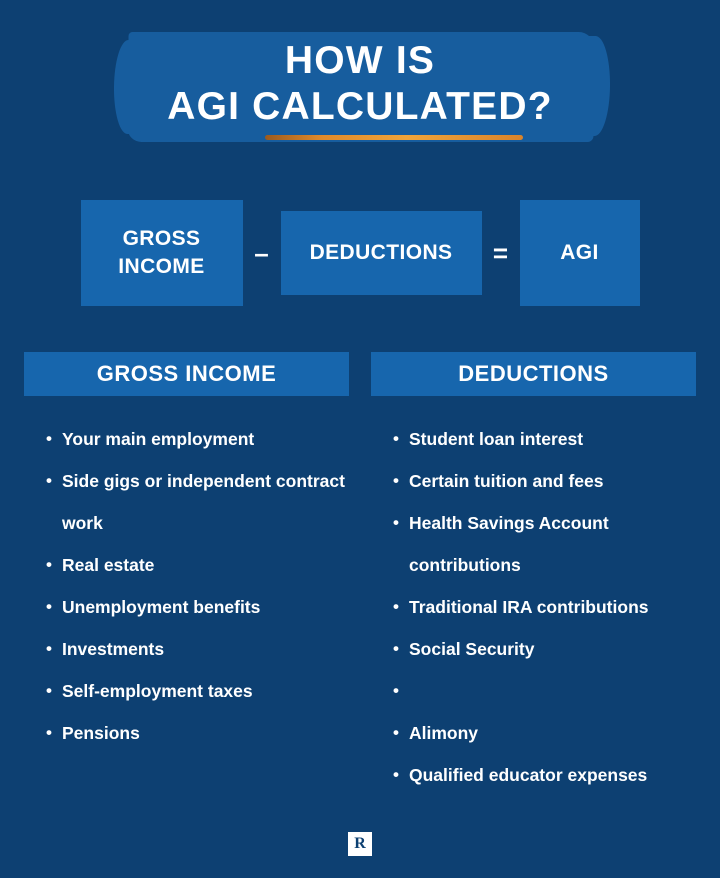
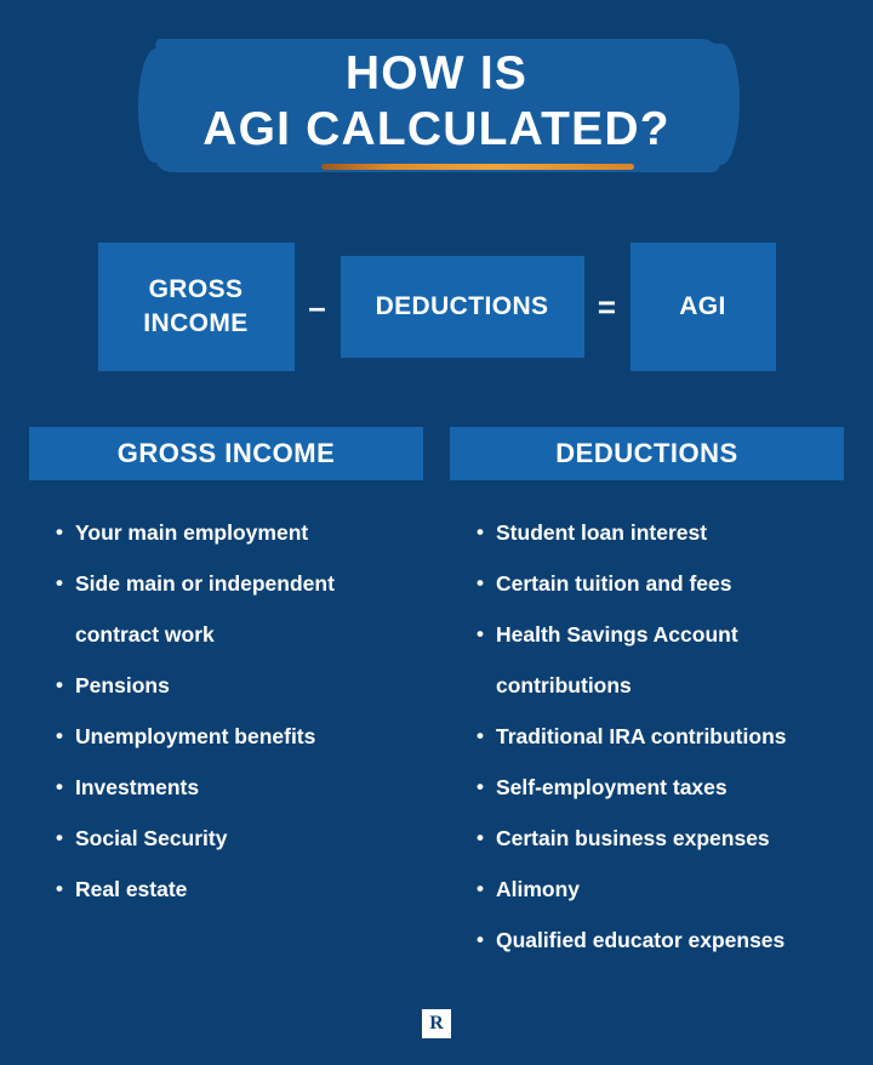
  HOW IS
  AGI CALCULATED?
  GROSS INCOME
  –
  DEDUCTIONS
  =
  AGI
  GROSS INCOME
  •
  Your main employment
  •
- Side gigs or independent contract work
+ Side main or independent contract work
  •
- Real estate
+ Pensions
  •
  Unemployment benefits
  •
  Investments
  •
- Self-employment taxes
+ Social Security
  •
- Pensions
+ Real estate
  DEDUCTIONS
  •
  Student loan interest
  •
  Certain tuition and fees
  •
  Health Savings Account contributions
  •
  Traditional IRA contributions
  •
- Social Security
+ Self-employment taxes
  •
+ Certain business expenses
  •
  Alimony
  •
  Qualified educator expenses
  R
